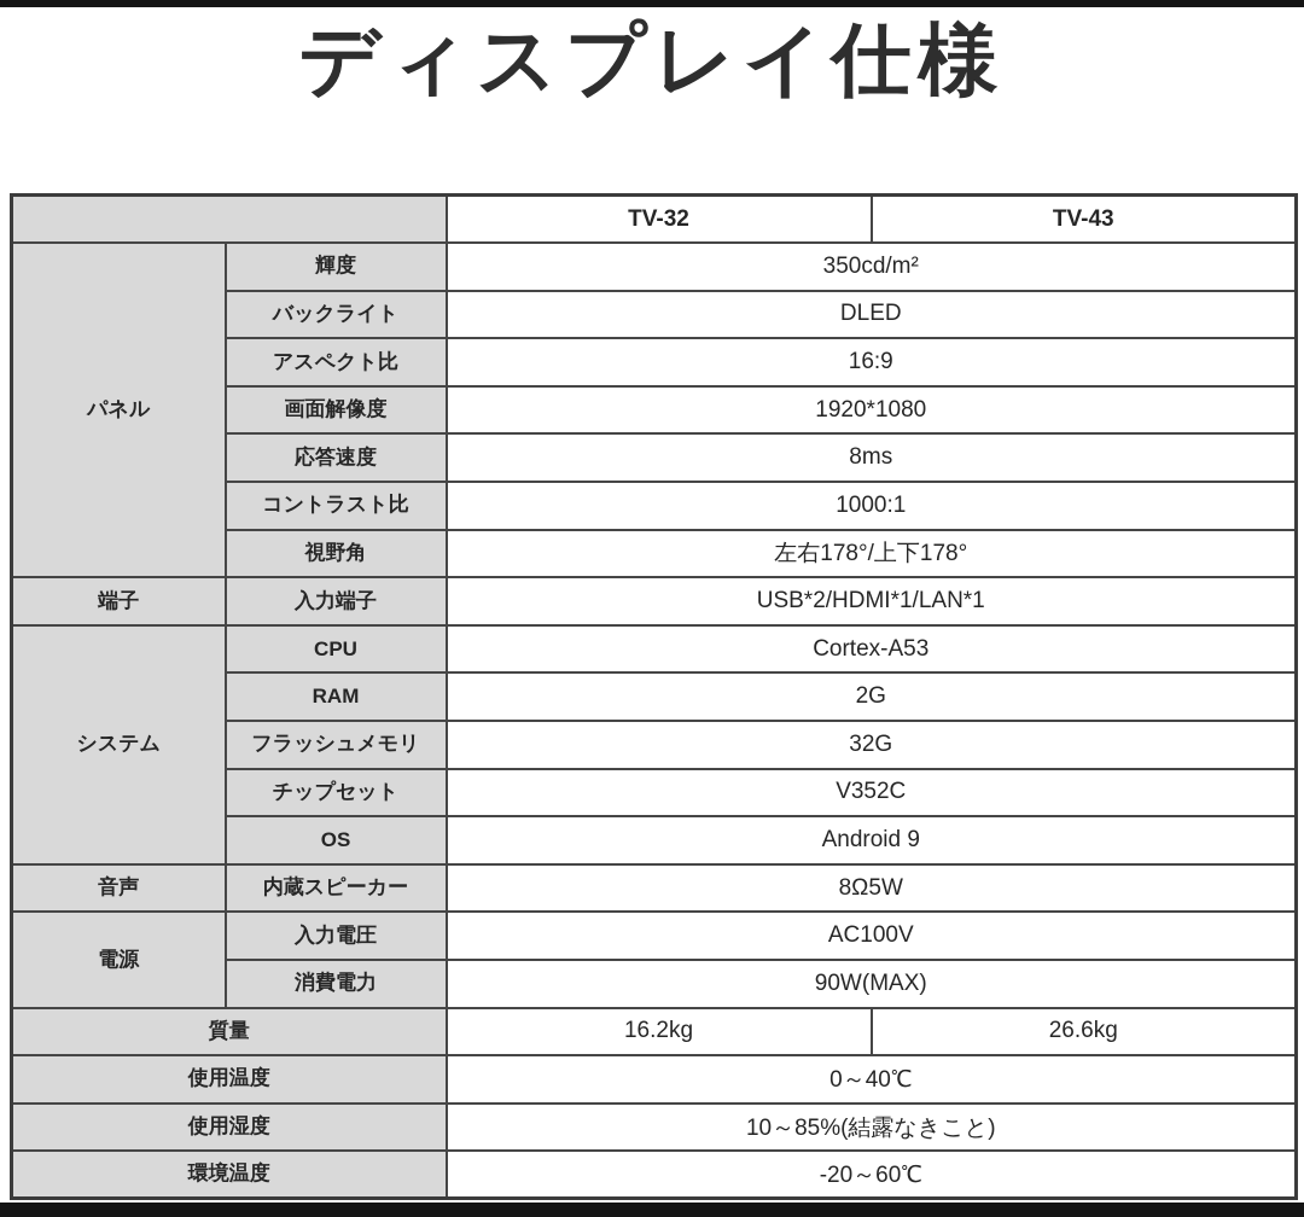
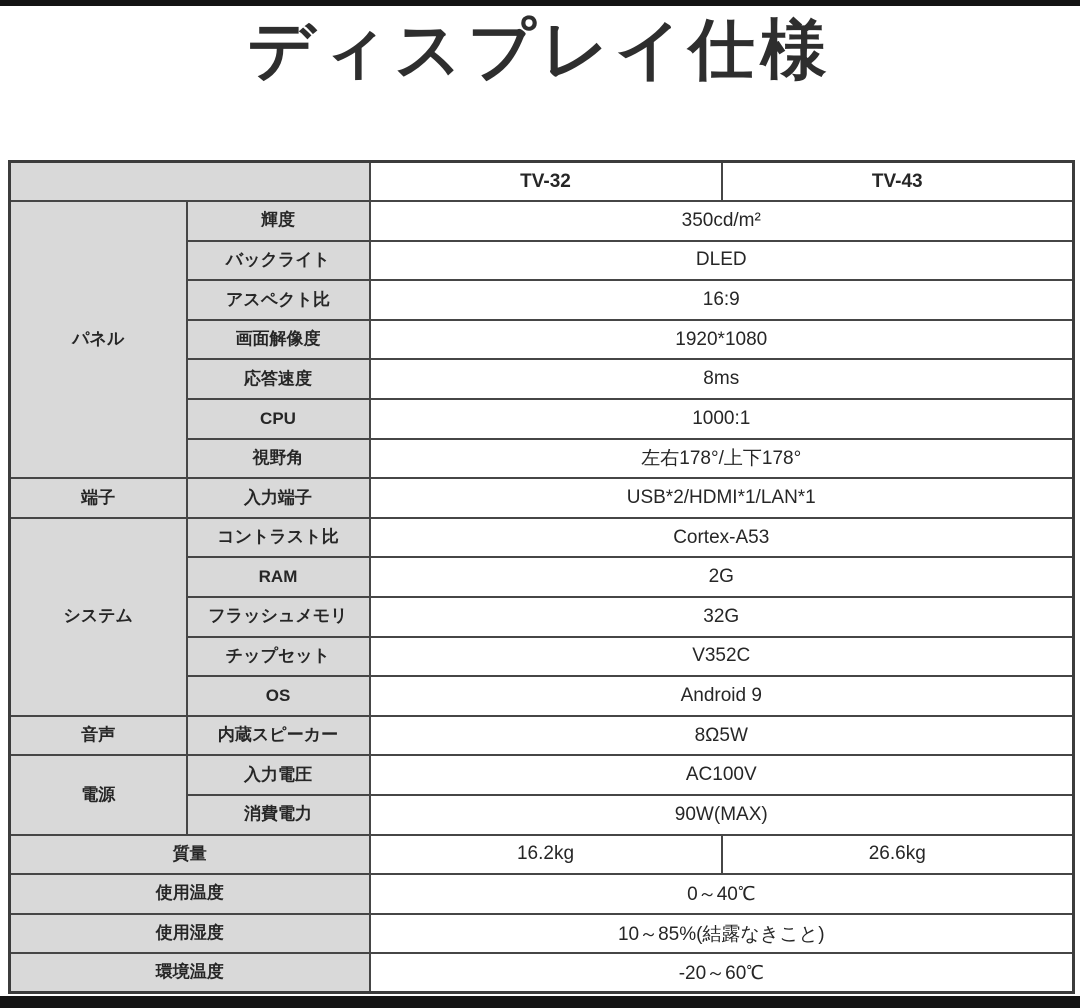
  ディスプレイ仕様
  	TV-32	TV-43
  パネル	輝度	350cd/m²
  バックライト	DLED
  アスペクト比	16:9
  画面解像度	1920*1080
  応答速度	8ms
- コントラスト比	1000:1
+ CPU	1000:1
  視野角	左右178°/上下178°
  端子	入力端子	USB*2/HDMI*1/LAN*1
- システム	CPU	Cortex-A53
+ システム	コントラスト比	Cortex-A53
  RAM	2G
  フラッシュメモリ	32G
  チップセット	V352C
  OS	Android 9
  音声	内蔵スピーカー	8Ω5W
  電源	入力電圧	AC100V
  消費電力	90W(MAX)
  質量	16.2kg	26.6kg
  使用温度	0～40℃
  使用湿度	10～85%(結露なきこと)
  環境温度	-20～60℃
